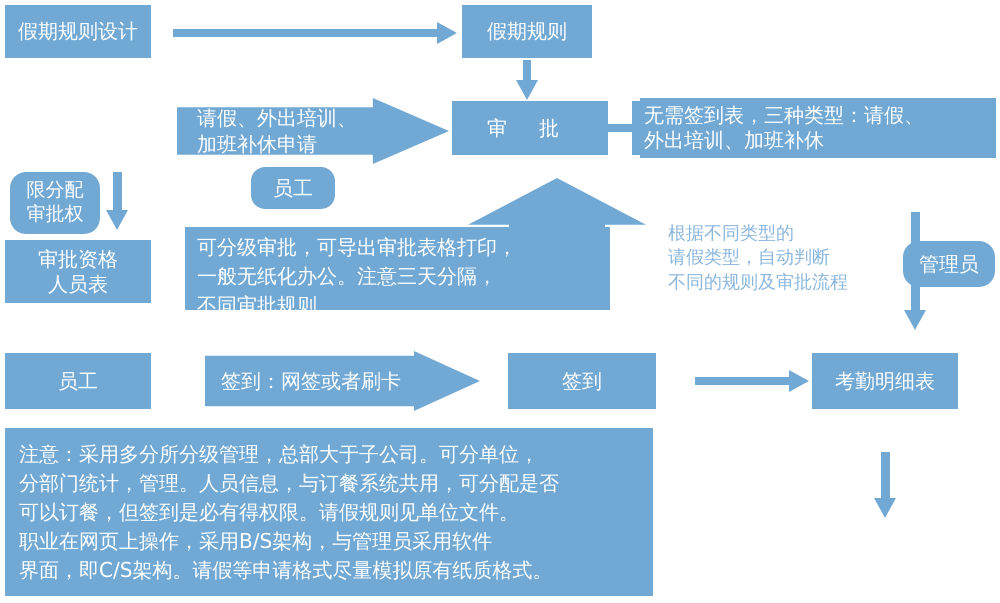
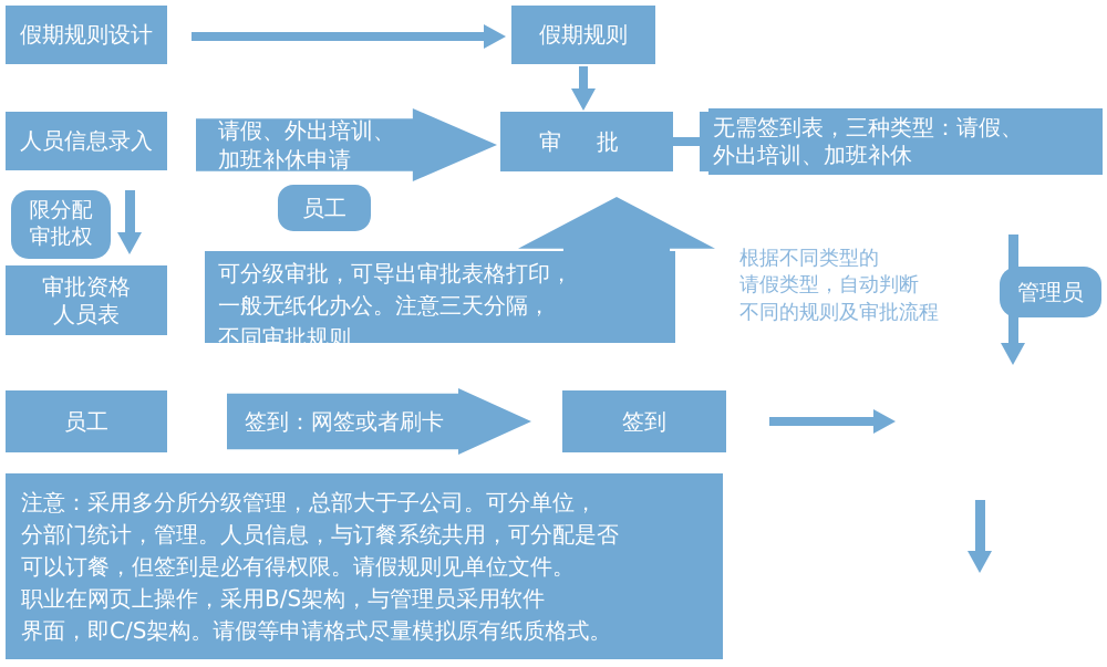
  假期规则设计
  假期规则
+ 人员信息录入
  请假、外出培训、
  加班补休申请
  审 批
  无需签到表，三种类型：请假、
  外出培训、加班补休
  限分配
  审批权
  审批资格
  人员表
  员工
  可分级审批，可导出审批表格打印，
  一般无纸化办公。注意三天分隔，
  不同审批规则
  根据不同类型的
  请假类型，自动判断
  不同的规则及审批流程
  管理员
  员工
  签到：网签或者刷卡
  签到
- 考勤明细表
  注意：采用多分所分级管理，总部大于子公司。可分单位，
  分部门统计，管理。人员信息，与订餐系统共用，可分配是否
  可以订餐，但签到是必有得权限。请假规则见单位文件。
  职业在网页上操作，采用B/S架构，与管理员采用软件
  界面，即C/S架构。请假等申请格式尽量模拟原有纸质格式。
